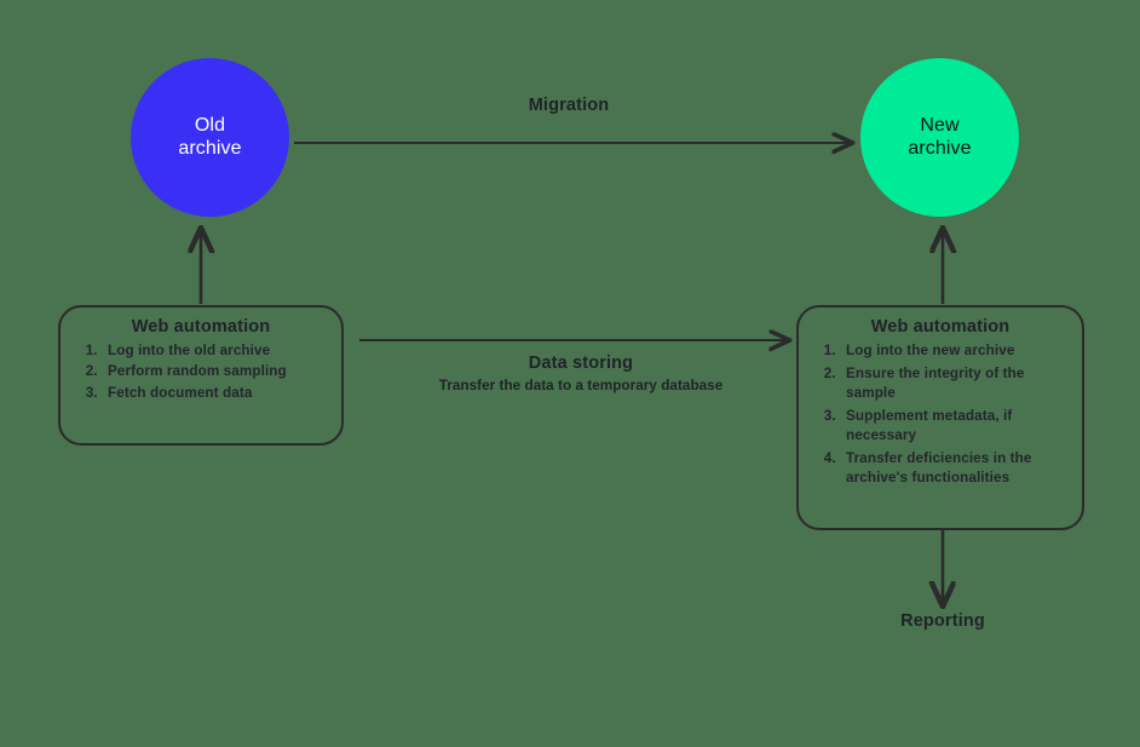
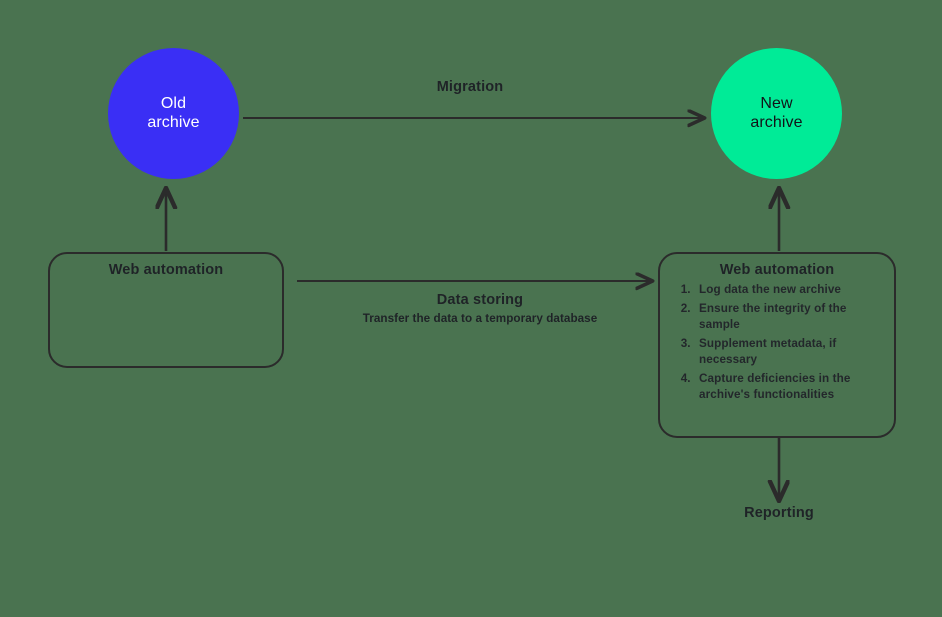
  Old
  archive
  New
  archive
  Web automation
- Log into the old archive
- Perform random sampling
- Fetch document data
  Web automation
- Log into the new archive
+ Log data the new archive
  Ensure the integrity of the sample
  Supplement metadata, if necessary
- Transfer deficiencies in the archive's functionalities
+ Capture deficiencies in the archive's functionalities
  Migration
  Data storing
  Transfer the data to a temporary database
  Reporting
